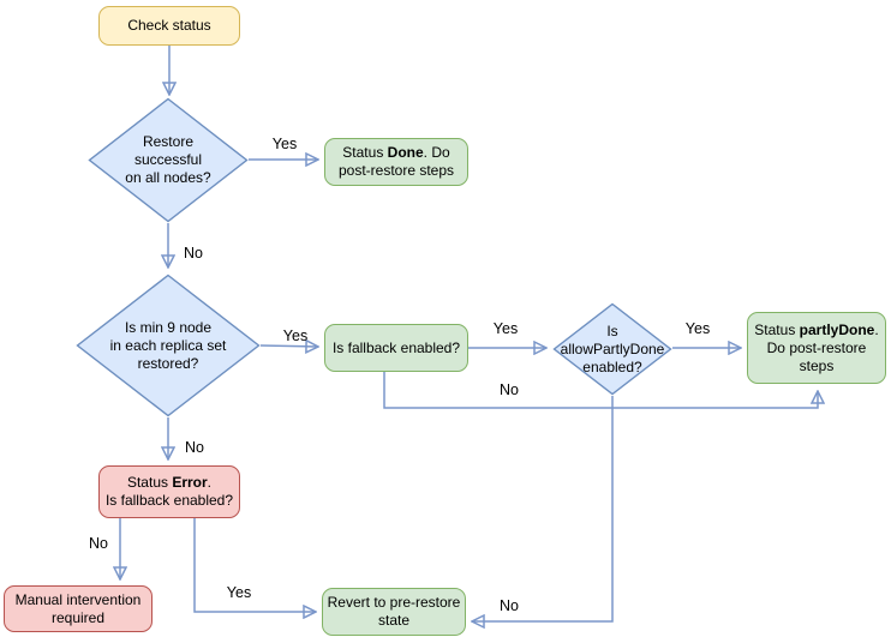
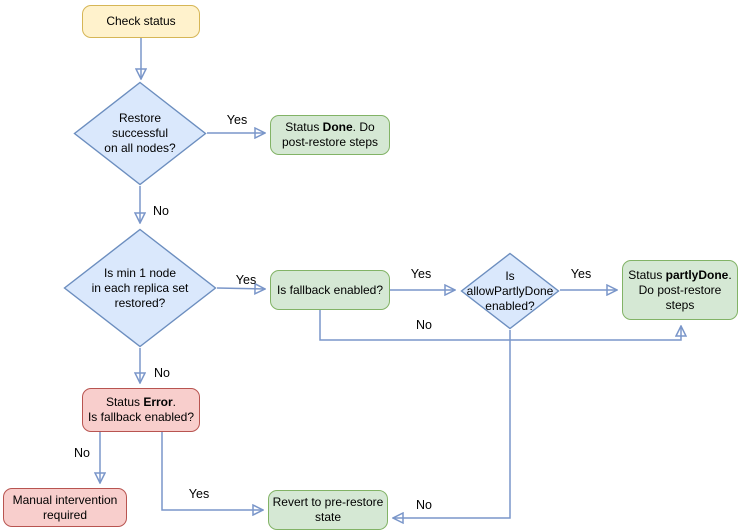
  Check status
  Restore
  successful
  on all nodes?
  Status Done. Do
  post-restore steps
- Is min 9 node
+ Is min 1 node
  in each replica set
  restored?
  Is fallback enabled?
  Is
  allowPartlyDone
  enabled?
  Status partlyDone.
  Do post-restore
  steps
  Status Error.
  Is fallback enabled?
  Manual intervention
  required
  Revert to pre-restore
  state
  Yes
  No
  Yes
  Yes
  Yes
  No
  No
  No
  No
  Yes
